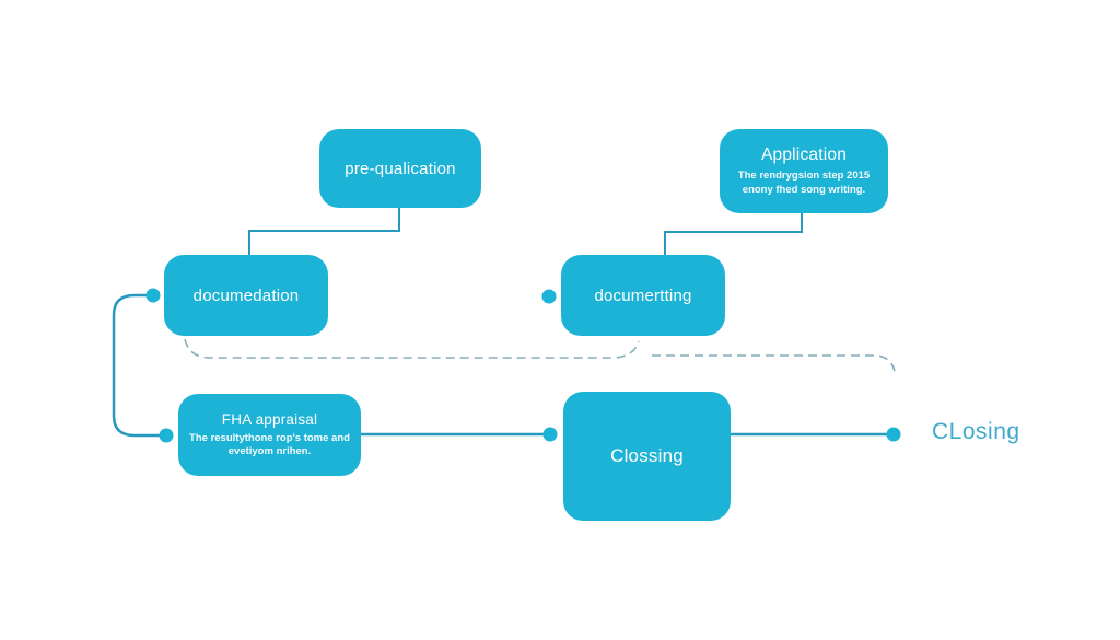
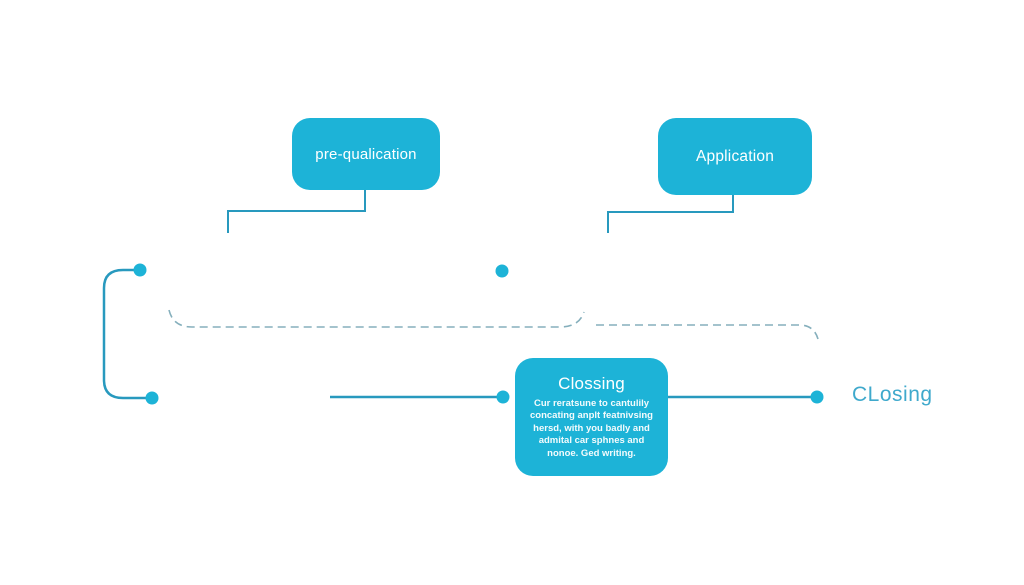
  pre-qualication
  Application
- The rendrygsion step 2015 enony fhed song writing.
- documedation
- documertting
- FHA appraisal
- The resultythone rop's tome and evetiyom nrihen.
  Clossing
+ Cur reratsune to cantulily concating anplt featnivsing hersd, with you badly and admital car sphnes and nonoe. Ged writing.
  CLosing
